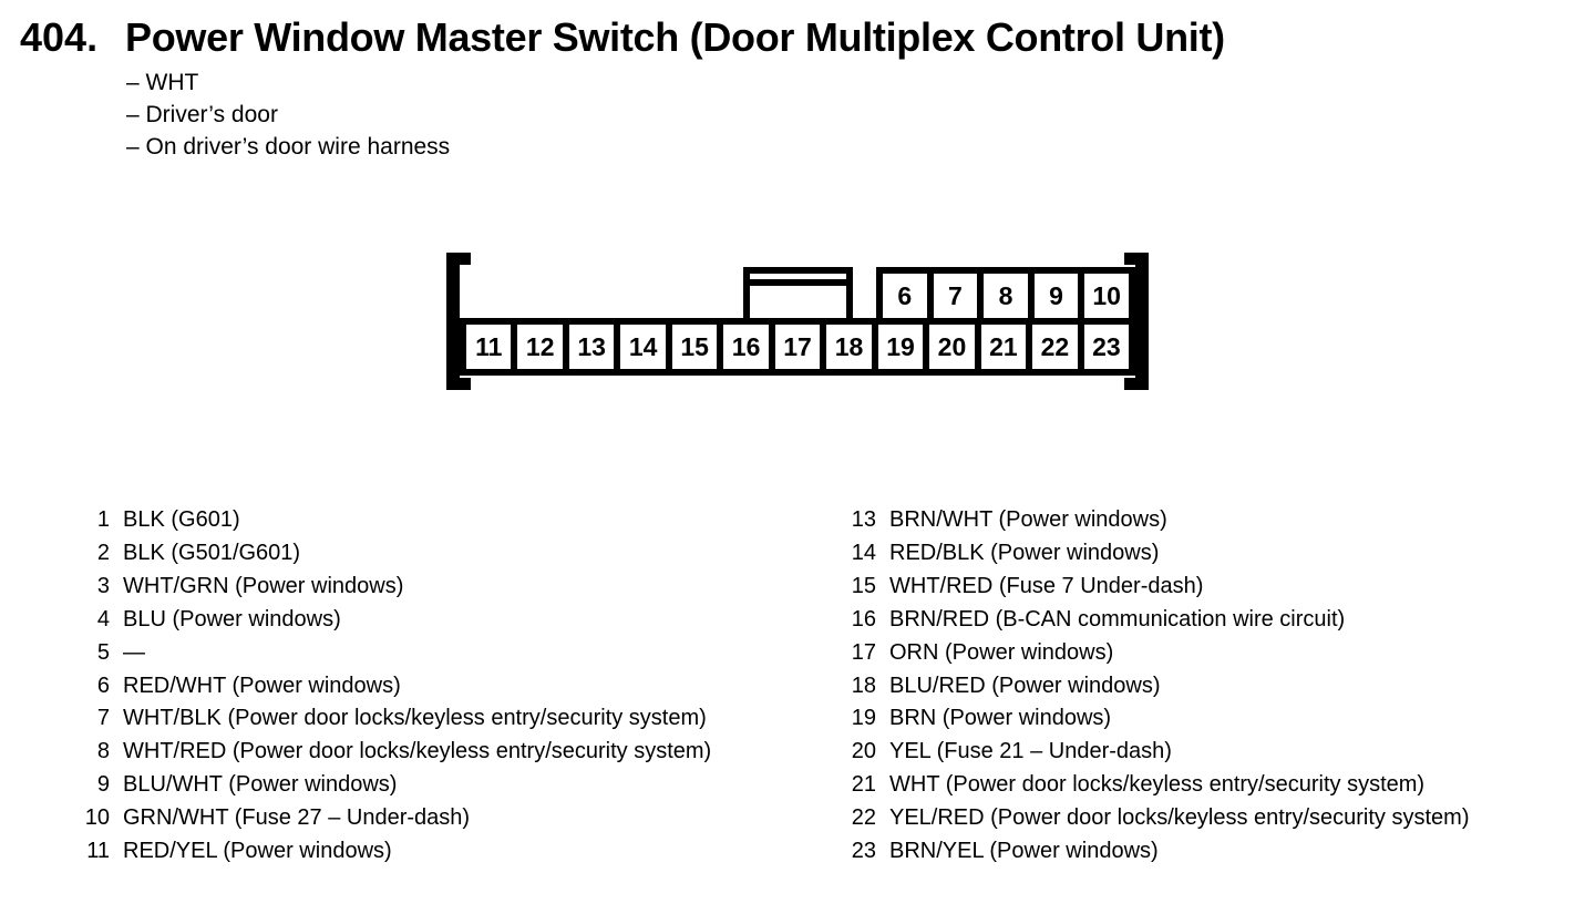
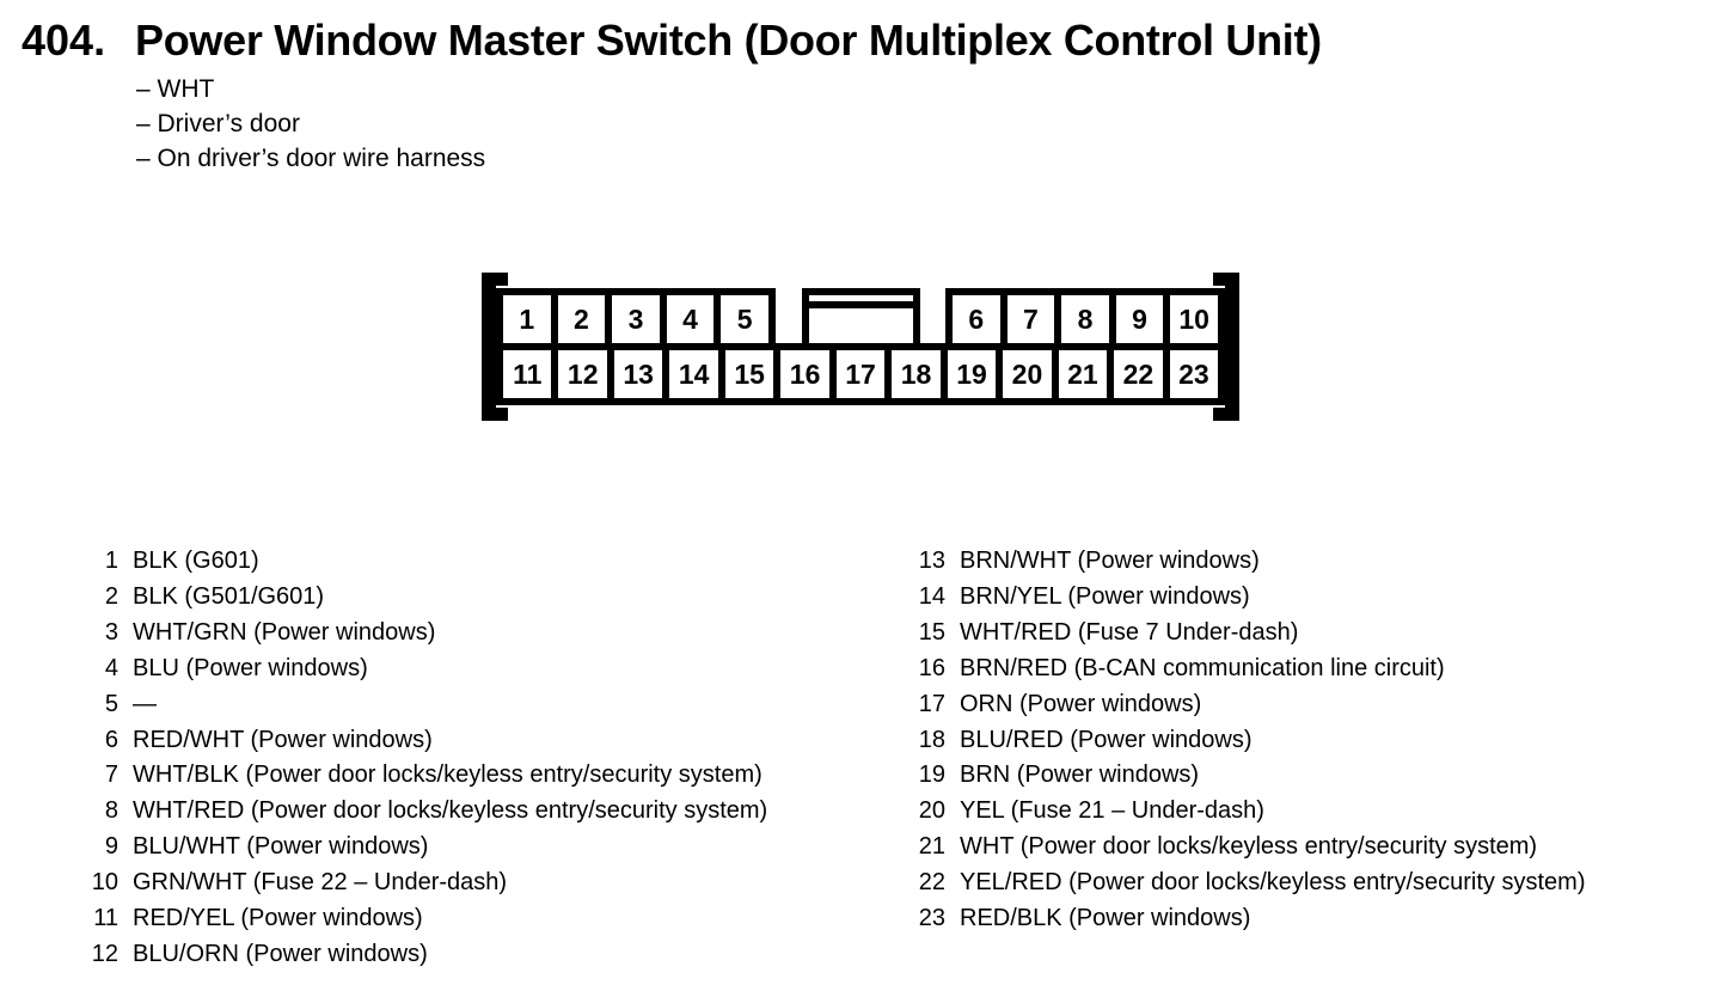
  404.
  Power Window Master Switch (Door Multiplex Control Unit)
  – WHT
  – Driver’s door
  – On driver’s door wire harness
+ 1
+ 2
+ 3
+ 4
+ 5
  6
  7
  8
  9
  10
  11
  12
  13
  14
  15
  16
  17
  18
  19
  20
  21
  22
  23
  1 BLK (G601)
  2 BLK (G501/G601)
  3 WHT/GRN (Power windows)
  4 BLU (Power windows)
  5 —
  6 RED/WHT (Power windows)
  7 WHT/BLK (Power door locks/keyless entry/security system)
  8 WHT/RED (Power door locks/keyless entry/security system)
  9 BLU/WHT (Power windows)
- 10 GRN/WHT (Fuse 27 – Under-dash)
+ 10 GRN/WHT (Fuse 22 – Under-dash)
  11 RED/YEL (Power windows)
+ 12 BLU/ORN (Power windows)
  13 BRN/WHT (Power windows)
- 14 RED/BLK (Power windows)
+ 14 BRN/YEL (Power windows)
  15 WHT/RED (Fuse 7 Under-dash)
- 16 BRN/RED (B-CAN communication wire circuit)
+ 16 BRN/RED (B-CAN communication line circuit)
  17 ORN (Power windows)
  18 BLU/RED (Power windows)
  19 BRN (Power windows)
  20 YEL (Fuse 21 – Under-dash)
  21 WHT (Power door locks/keyless entry/security system)
  22 YEL/RED (Power door locks/keyless entry/security system)
- 23 BRN/YEL (Power windows)
+ 23 RED/BLK (Power windows)
